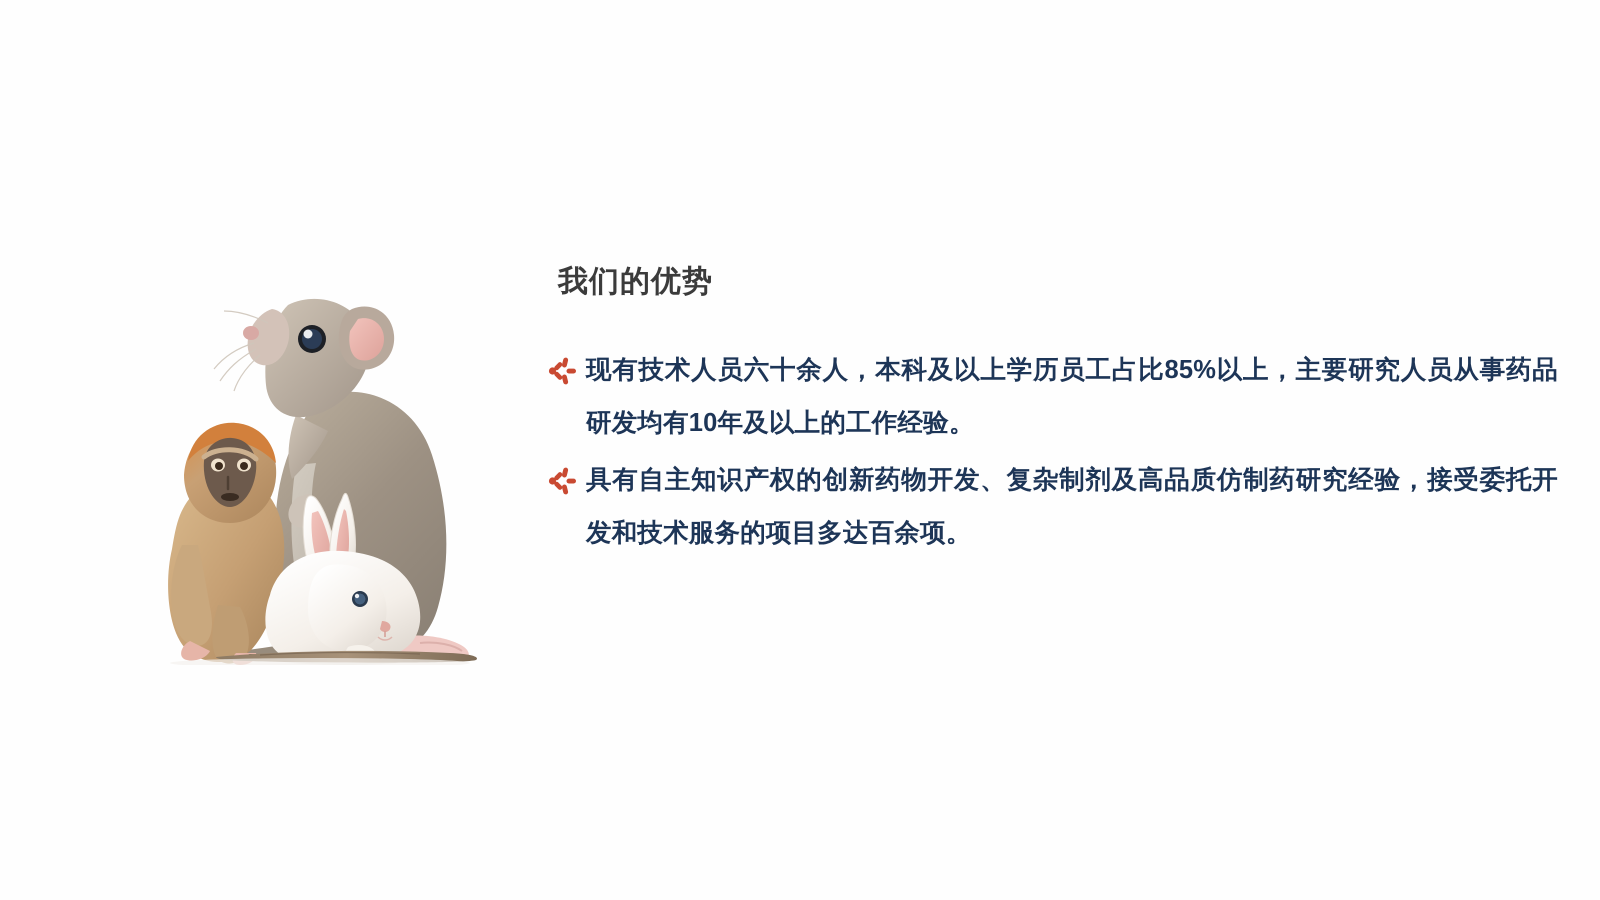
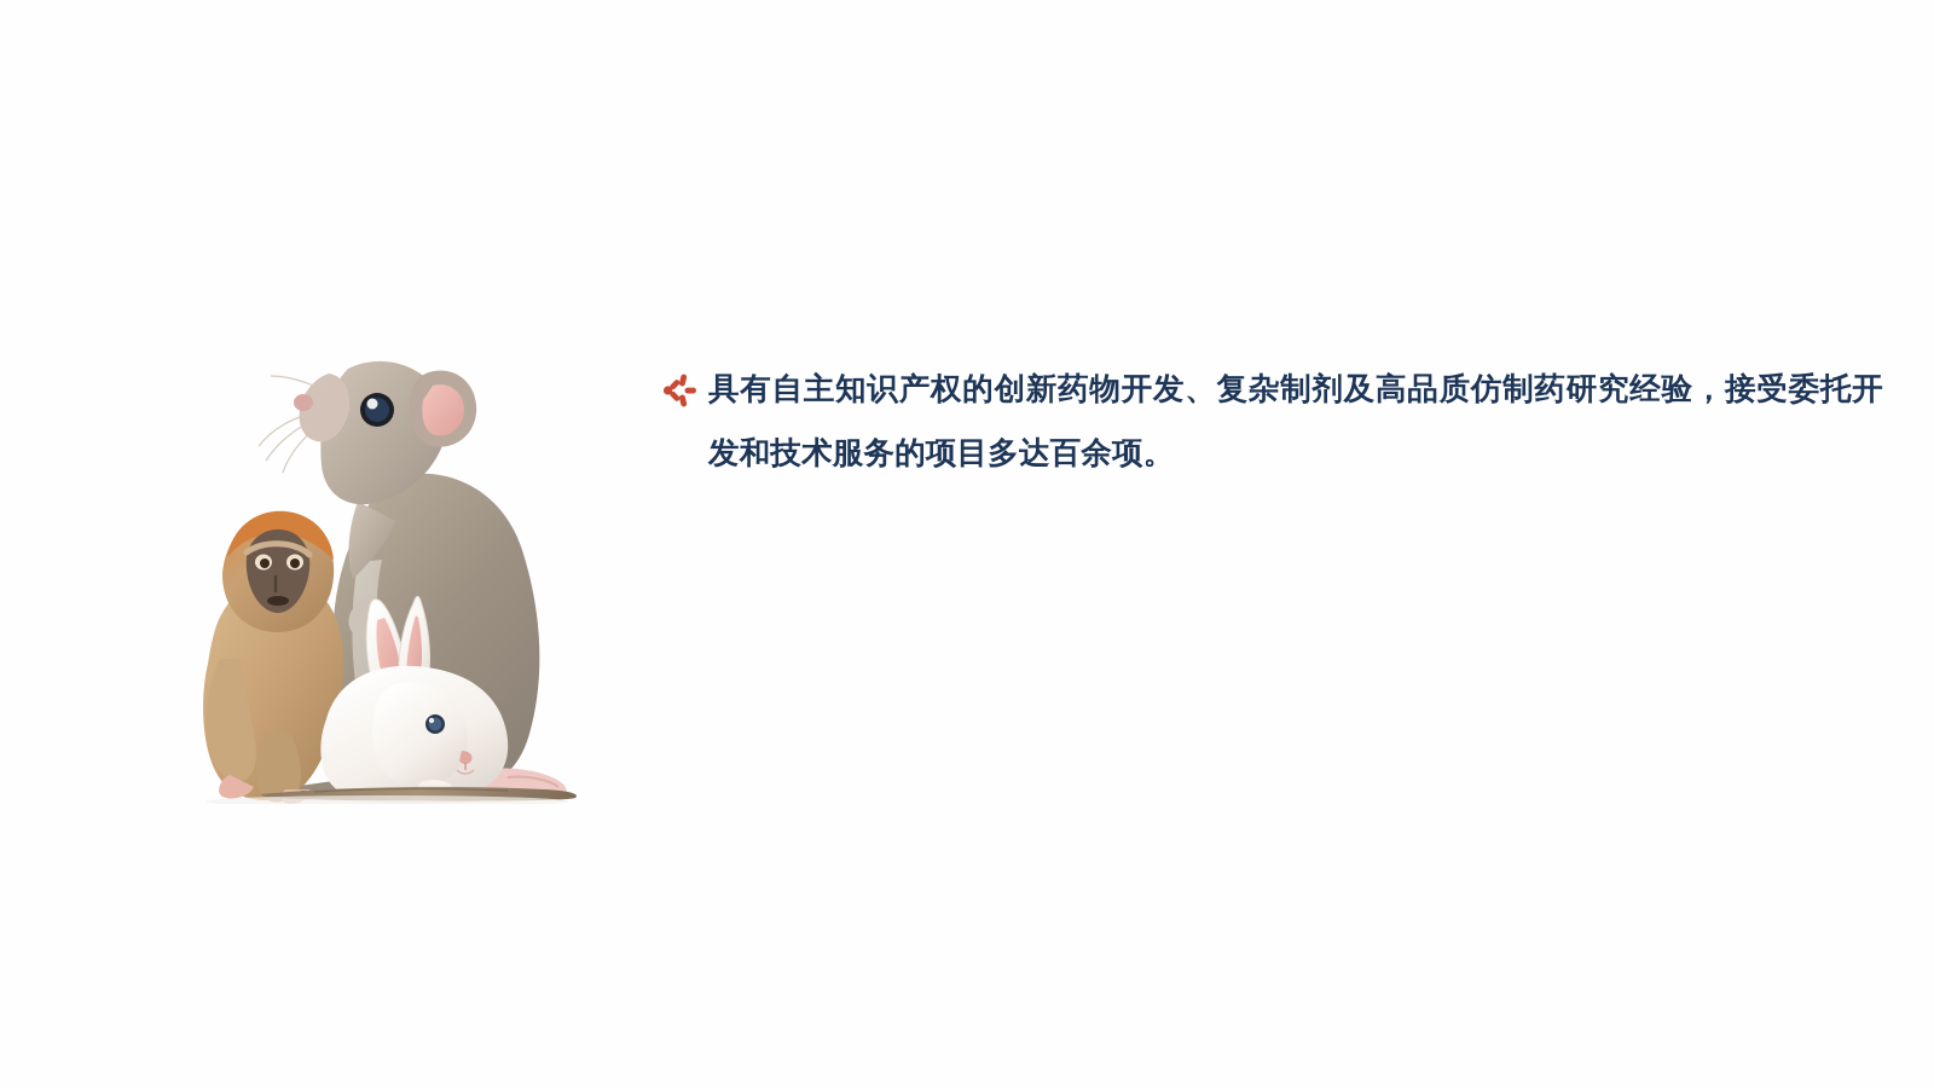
- 我们的优势
- 现有技术人员六十余人，本科及以上学历员工占比85%以上，主要研究人员从事药品研发均有10年及以上的工作经验。
  具有自主知识产权的创新药物开发、复杂制剂及高品质仿制药研究经验，接受委托开发和技术服务的项目多达百余项。
